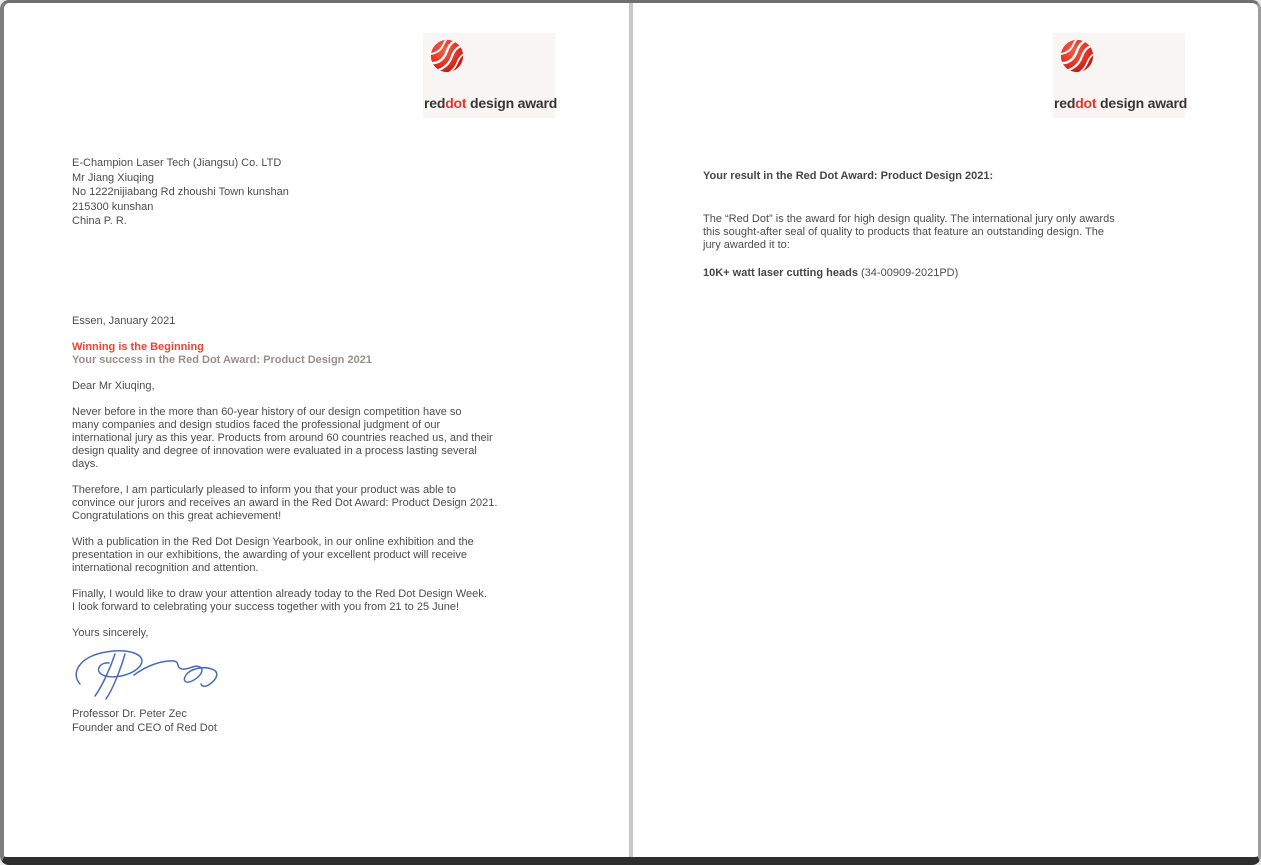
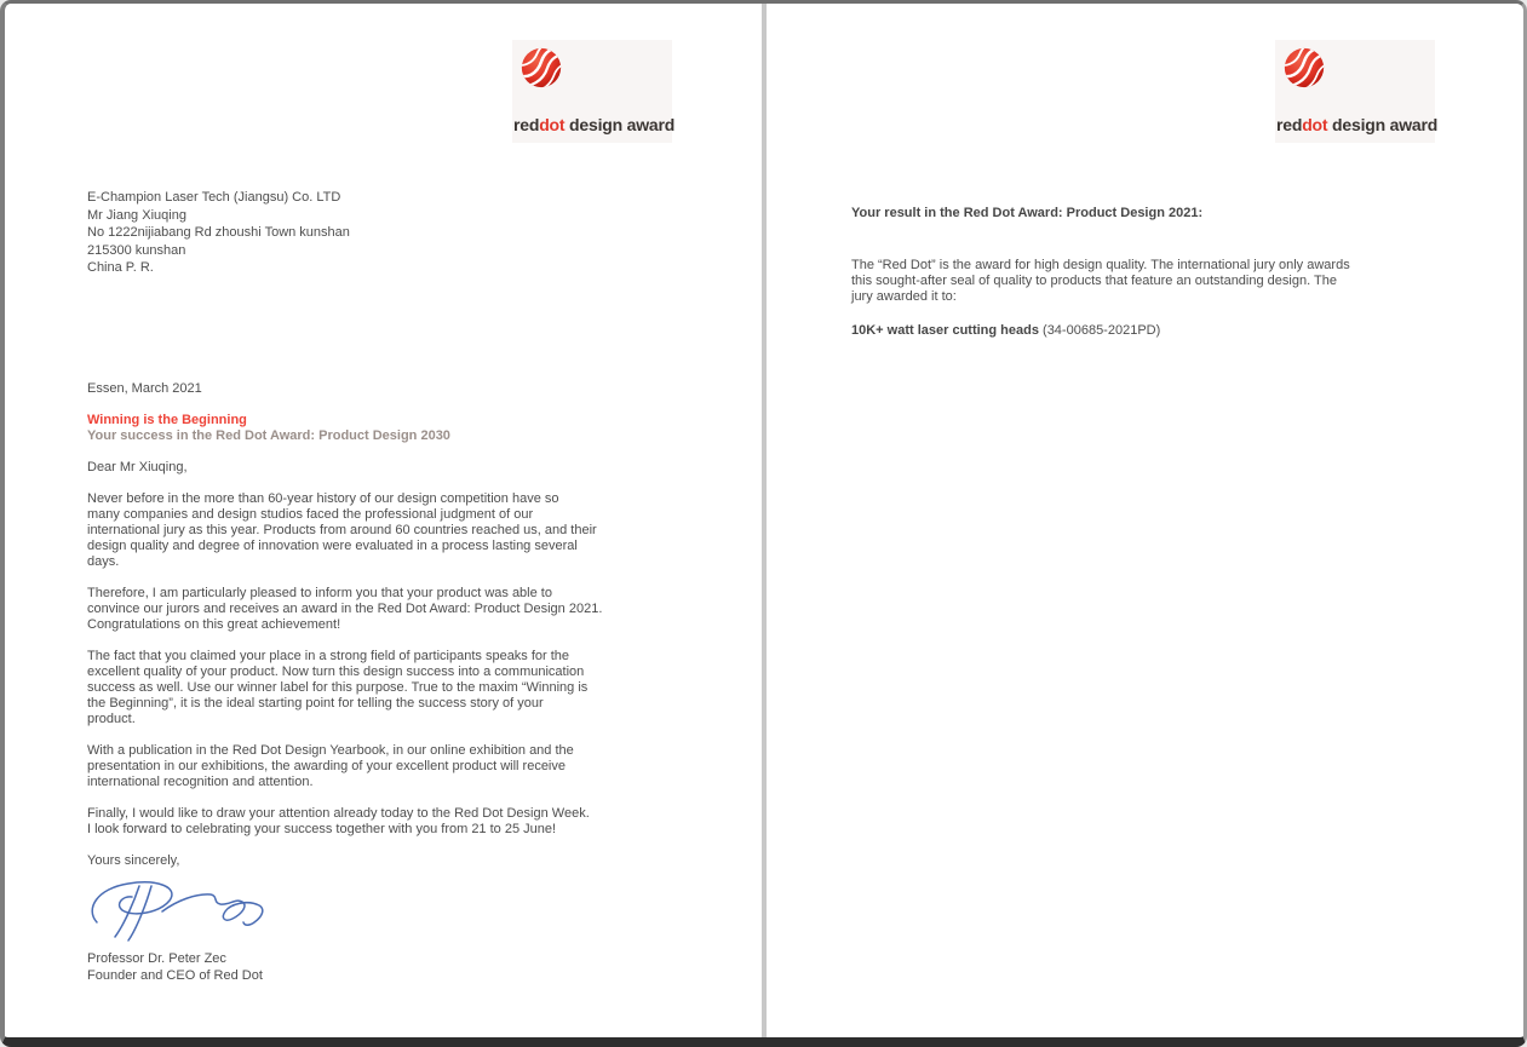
  reddot design award
  E-Champion Laser Tech (Jiangsu) Co. LTD
  Mr Jiang Xiuqing
  No 1222nijiabang Rd zhoushi Town kunshan
  215300 kunshan
  China P. R.
- Essen, January 2021
+ Essen, March 2021
  Winning is the Beginning
- Your success in the Red Dot Award: Product Design 2021
+ Your success in the Red Dot Award: Product Design 2030
  Dear Mr Xiuqing,
  Never before in the more than 60-year history of our design competition have so
  many companies and design studios faced the professional judgment of our
  international jury as this year. Products from around 60 countries reached us, and their
  design quality and degree of innovation were evaluated in a process lasting several
  days.
  Therefore, I am particularly pleased to inform you that your product was able to
  convince our jurors and receives an award in the Red Dot Award: Product Design 2021.
  Congratulations on this great achievement!
+ The fact that you claimed your place in a strong field of participants speaks for the
+ excellent quality of your product. Now turn this design success into a communication
+ success as well. Use our winner label for this purpose. True to the maxim “Winning is
+ the Beginning”, it is the ideal starting point for telling the success story of your
+ product.
  With a publication in the Red Dot Design Yearbook, in our online exhibition and the
  presentation in our exhibitions, the awarding of your excellent product will receive
  international recognition and attention.
  Finally, I would like to draw your attention already today to the Red Dot Design Week.
  I look forward to celebrating your success together with you from 21 to 25 June!
  Yours sincerely,
  Professor Dr. Peter Zec
  Founder and CEO of Red Dot
  reddot design award
  Your result in the Red Dot Award: Product Design 2021:
  The “Red Dot” is the award for high design quality. The international jury only awards
  this sought-after seal of quality to products that feature an outstanding design. The
  jury awarded it to:
- 10K+ watt laser cutting heads (34-00909-2021PD)
+ 10K+ watt laser cutting heads (34-00685-2021PD)
